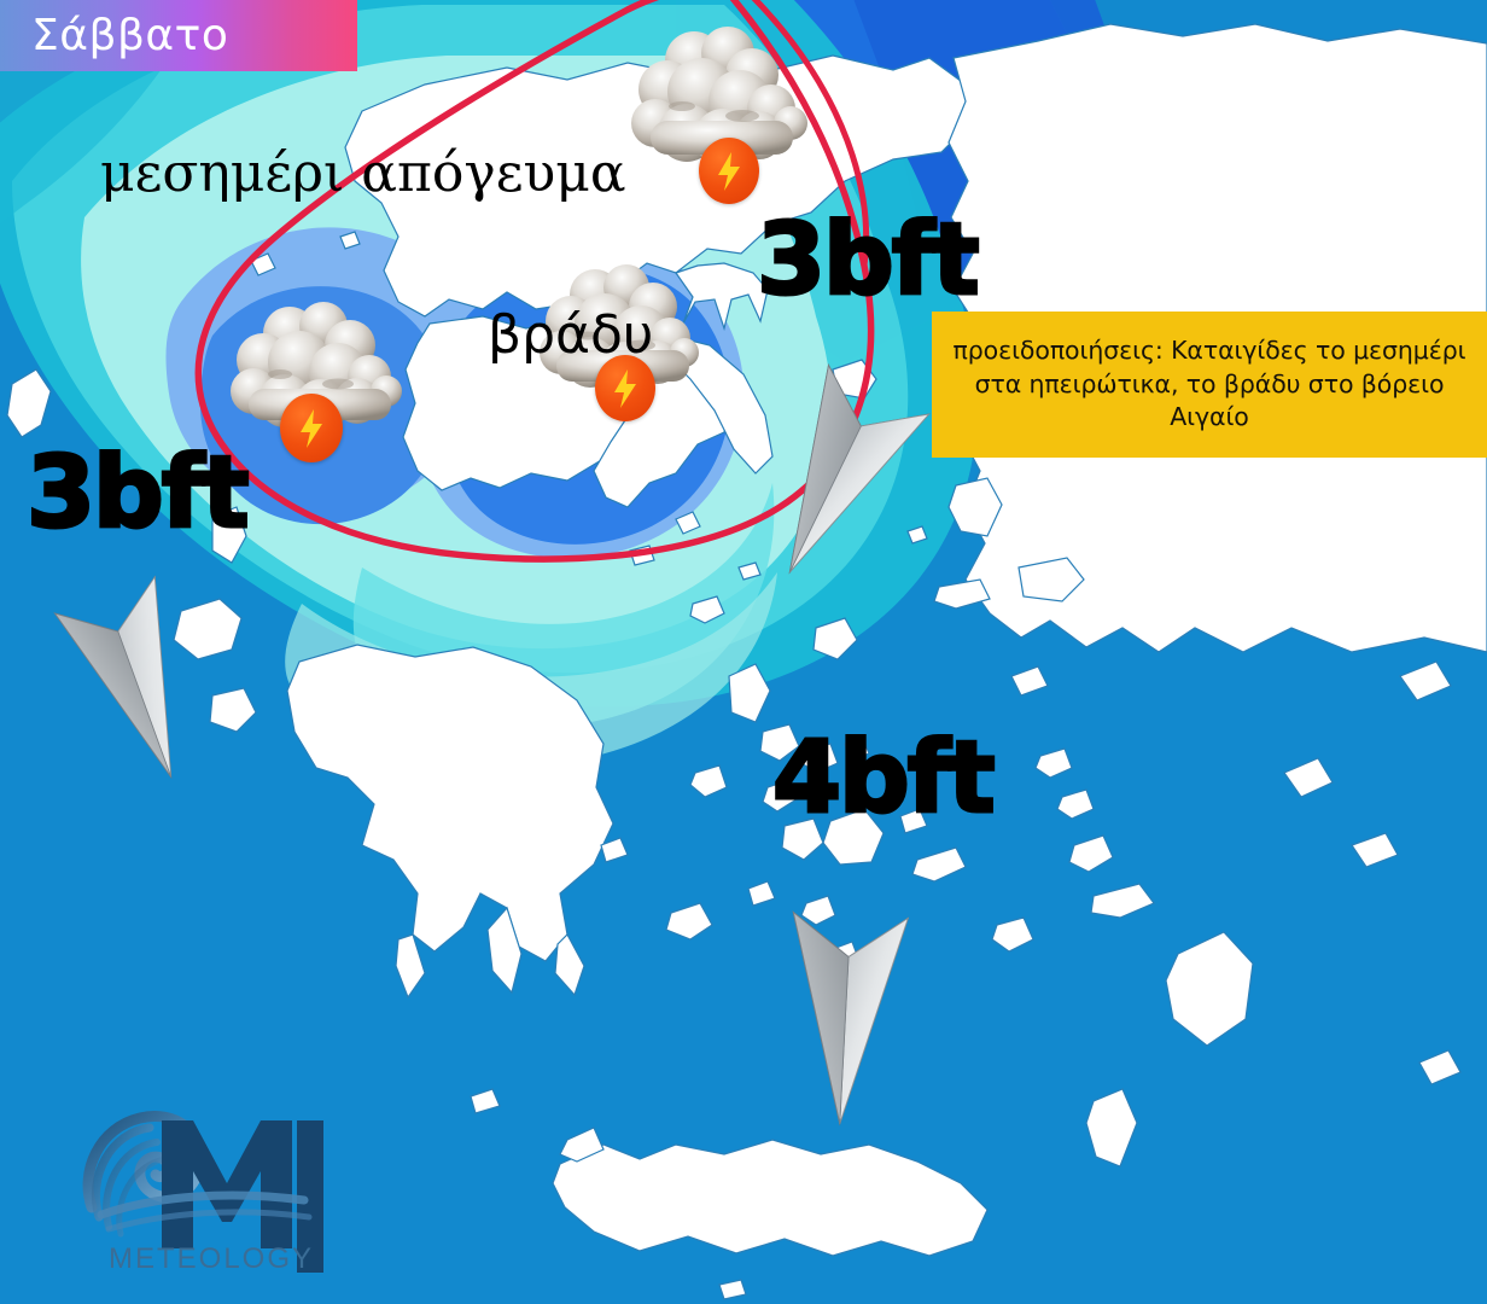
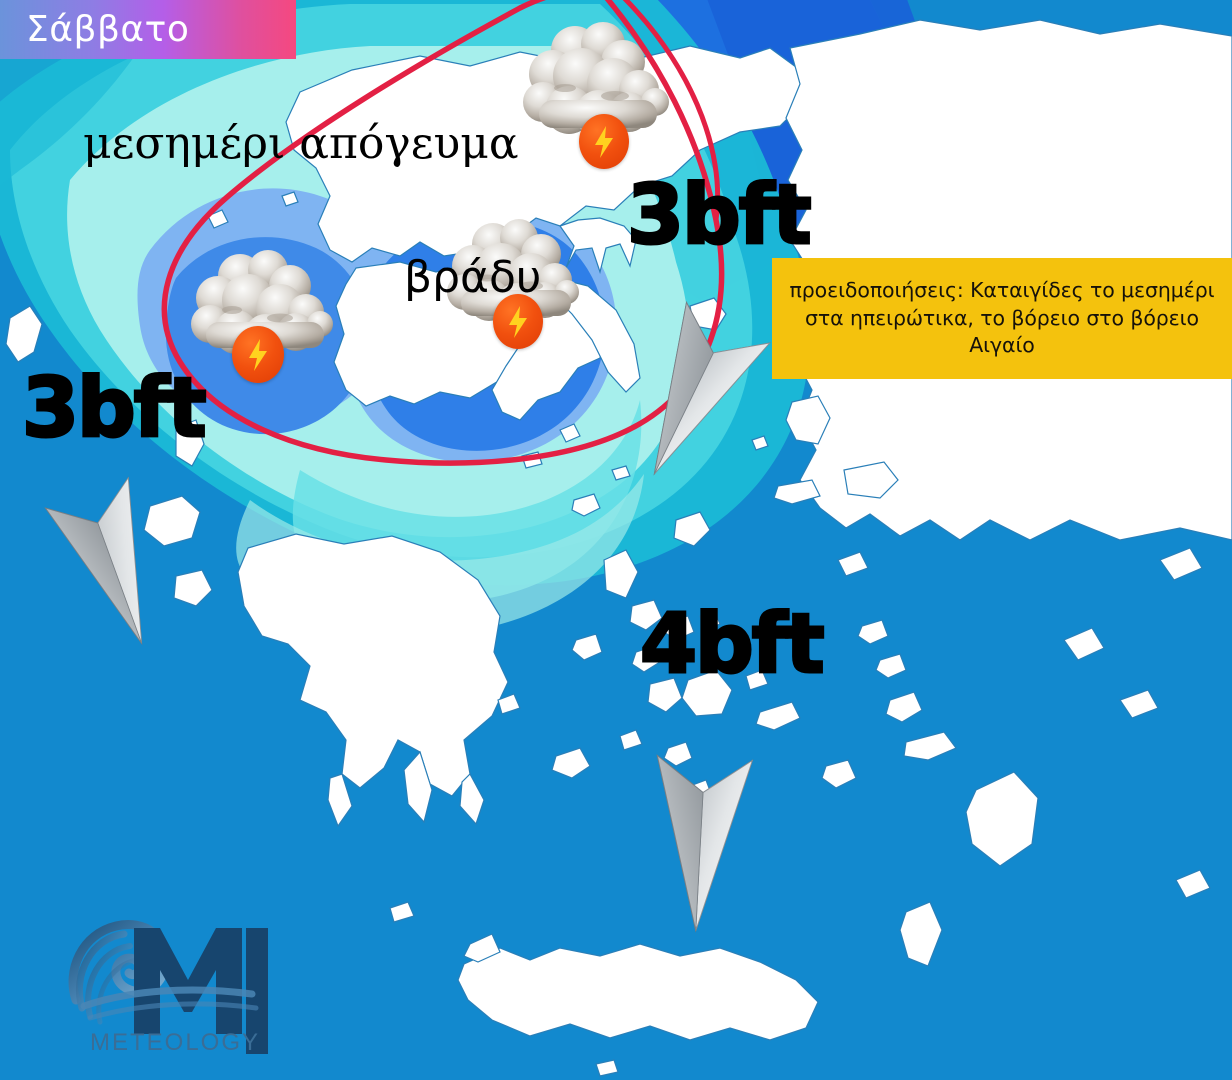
  μεσημέρι απόγευμα
  βράδυ
  3bft
  3bft
  4bft
  Σάββατο
- προειδοποιήσεις: Καταιγίδες το μεσημέρι στα ηπειρώτικα, το βράδυ στο βόρειο Αιγαίο
+ προειδοποιήσεις: Καταιγίδες το μεσημέρι στα ηπειρώτικα, το βόρειο στο βόρειο Αιγαίο
  METEOLOGY
